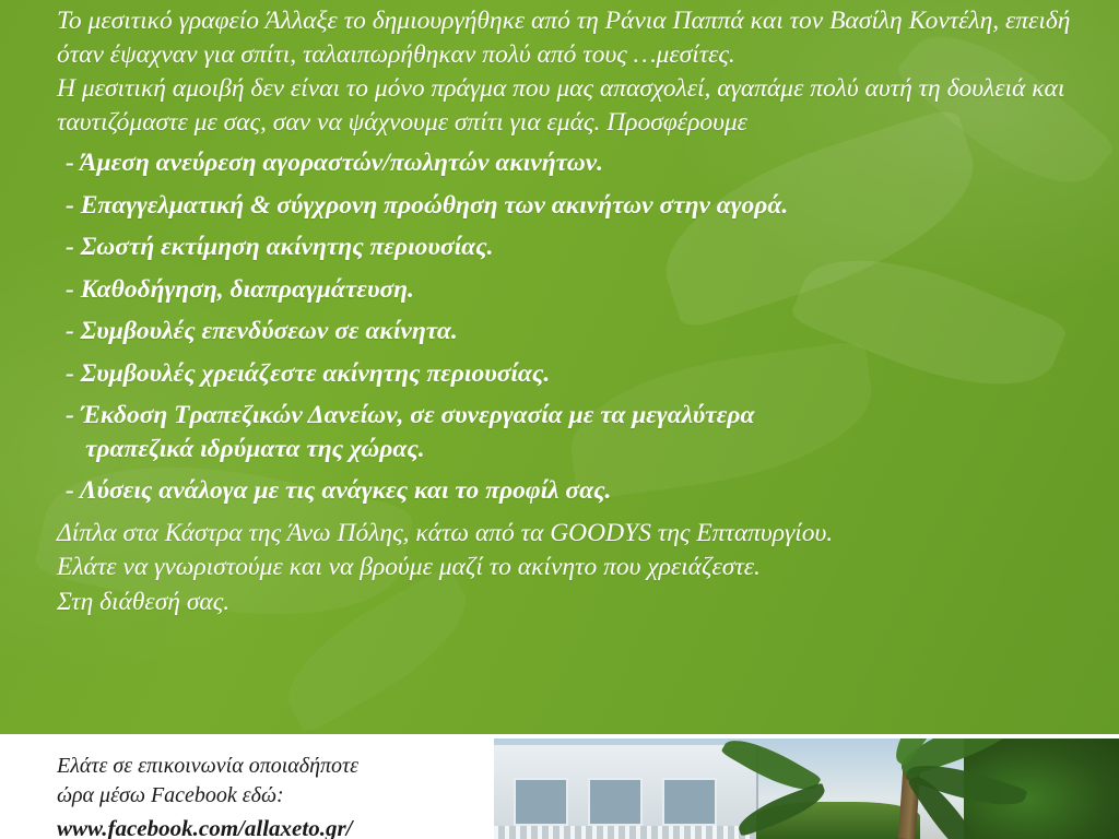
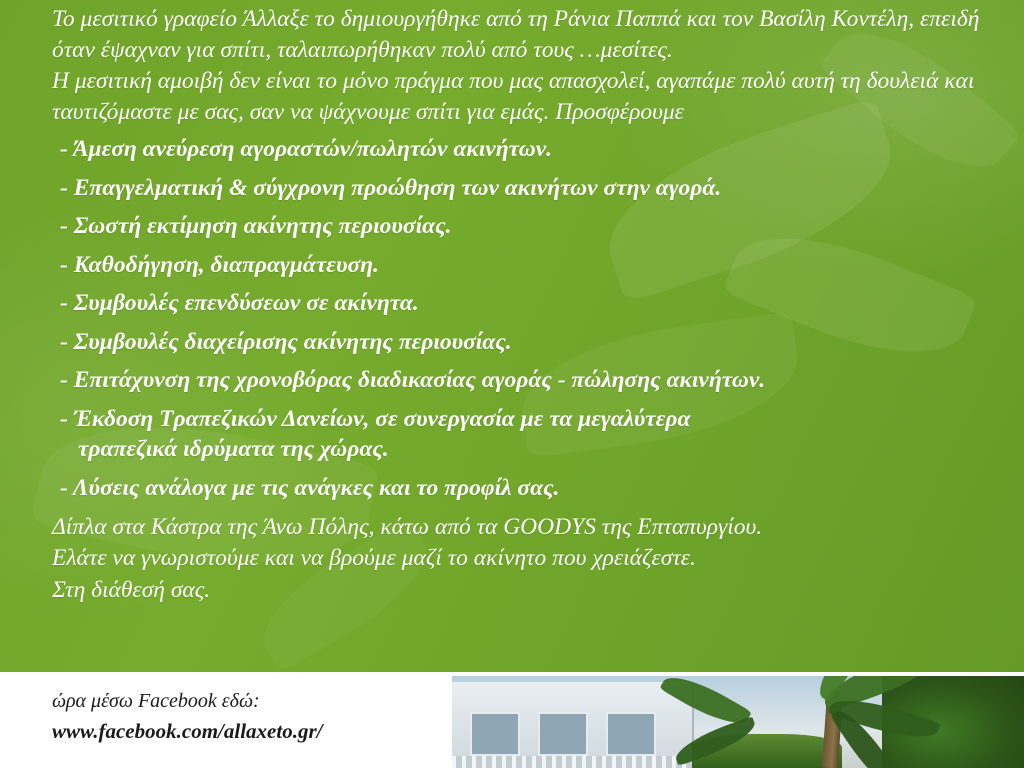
  Το μεσιτικό γραφείο Άλλαξε το δημιουργήθηκε από τη Ράνια Παππά και τον Βασίλη Κοντέλη, επειδή όταν έψαχναν για σπίτι, ταλαιπωρήθηκαν πολύ από τους …μεσίτες.
  Η μεσιτική αμοιβή δεν είναι το μόνο πράγμα που μας απασχολεί, αγαπάμε πολύ αυτή τη δουλειά και ταυτιζόμαστε με σας, σαν να ψάχνουμε σπίτι για εμάς. Προσφέρουμε
  - Άμεση ανεύρεση αγοραστών/πωλητών ακινήτων.
  - Επαγγελματική & σύγχρονη προώθηση των ακινήτων στην αγορά.
  - Σωστή εκτίμηση ακίνητης περιουσίας.
  - Καθοδήγηση, διαπραγμάτευση.
  - Συμβουλές επενδύσεων σε ακίνητα.
- - Συμβουλές χρειάζεστε ακίνητης περιουσίας.
+ - Συμβουλές διαχείρισης ακίνητης περιουσίας.
+ - Επιτάχυνση της χρονοβόρας διαδικασίας αγοράς - πώλησης ακινήτων.
  - Έκδοση Τραπεζικών Δανείων, σε συνεργασία με τα μεγαλύτερα
  τραπεζικά ιδρύματα της χώρας.
  - Λύσεις ανάλογα με τις ανάγκες και το προφίλ σας.
  Δίπλα στα Κάστρα της Άνω Πόλης, κάτω από τα GOODYS της Επταπυργίου.
  Ελάτε να γνωριστούμε και να βρούμε μαζί το ακίνητο που χρειάζεστε.
  Στη διάθεσή σας.
- Ελάτε σε επικοινωνία οποιαδήποτε
  ώρα μέσω Facebook εδώ:
  www.facebook.com/allaxeto.gr/
